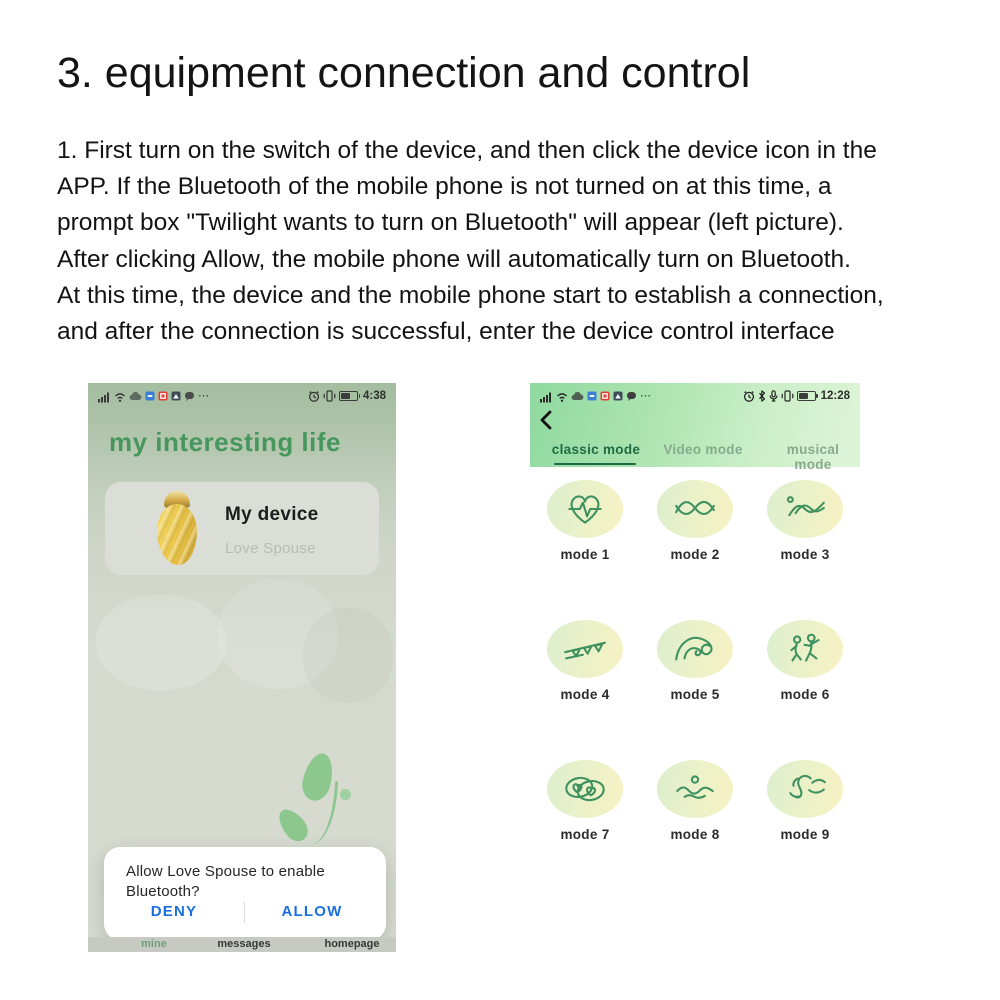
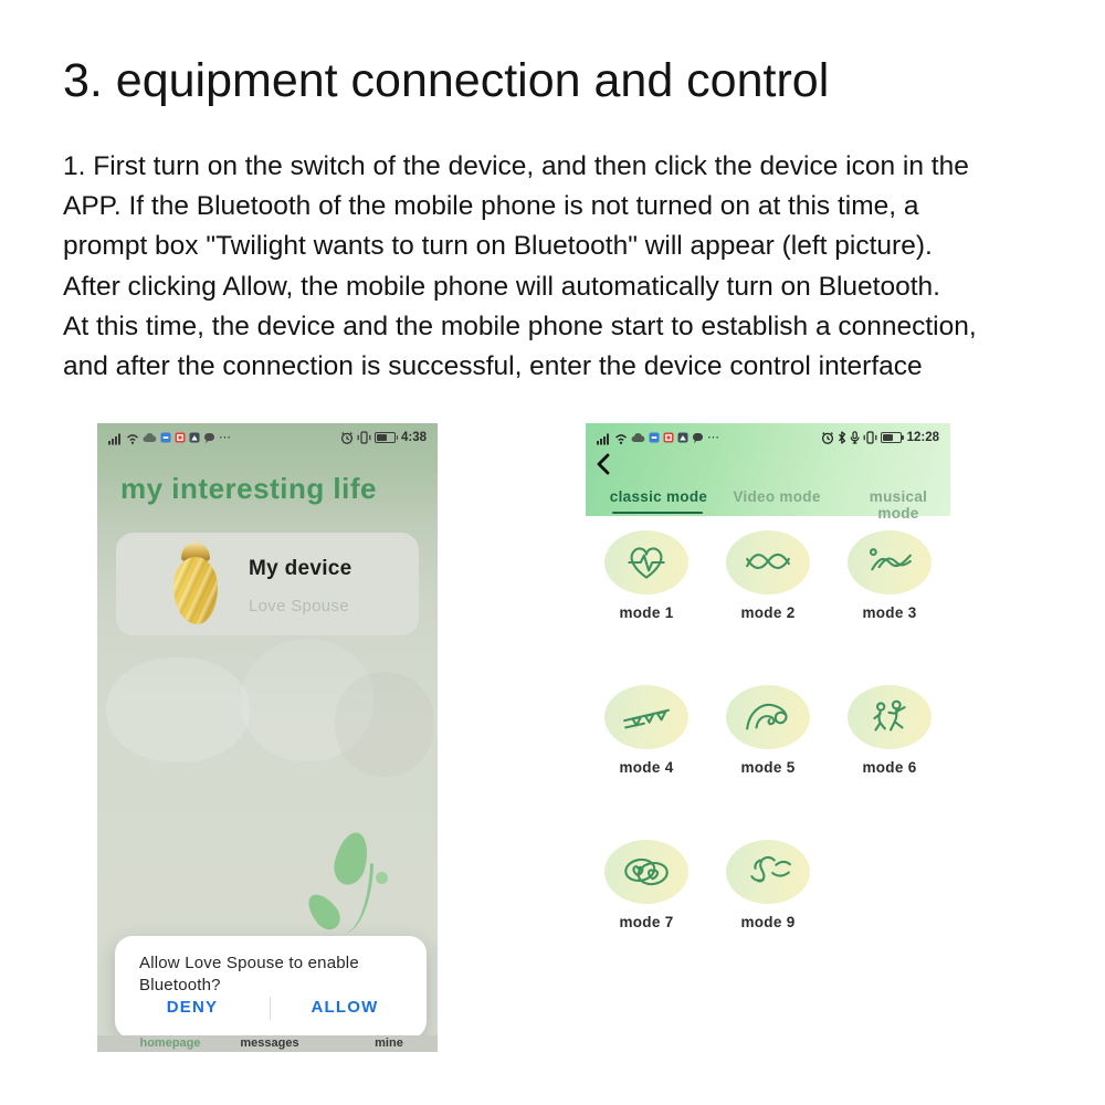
  3. equipment connection and control
  1. First turn on the switch of the device, and then click the device icon in the
  APP. If the Bluetooth of the mobile phone is not turned on at this time, a
  prompt box "Twilight wants to turn on Bluetooth" will appear (left picture).
  After clicking Allow, the mobile phone will automatically turn on Bluetooth.
  At this time, the device and the mobile phone start to establish a connection,
  and after the connection is successful, enter the device control interface
  ⋯
  4:38
  my interesting life
  My device
  Love Spouse
  Allow Love Spouse to enable Bluetooth?
  DENY
  ALLOW
- mine
+ homepage
  messages
- homepage
+ mine
  ⋯
  12:28
  classic mode
  Video mode
  musical mode
  mode 1
  mode 2
  mode 3
  mode 4
  mode 5
  mode 6
  mode 7
- mode 8
  mode 9
